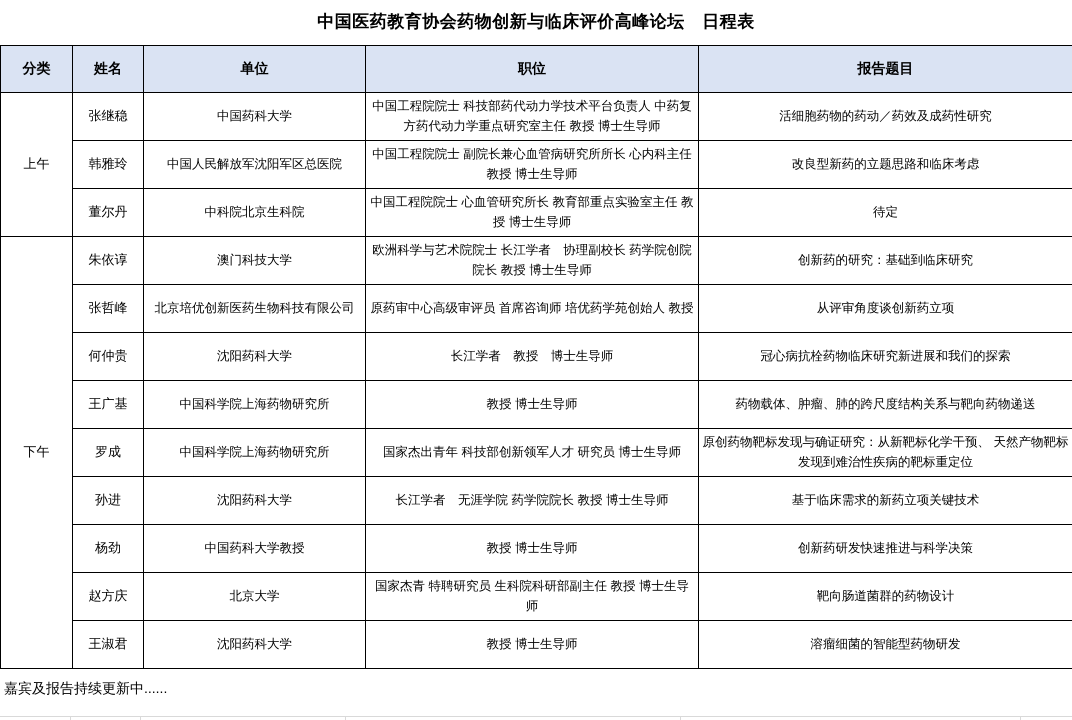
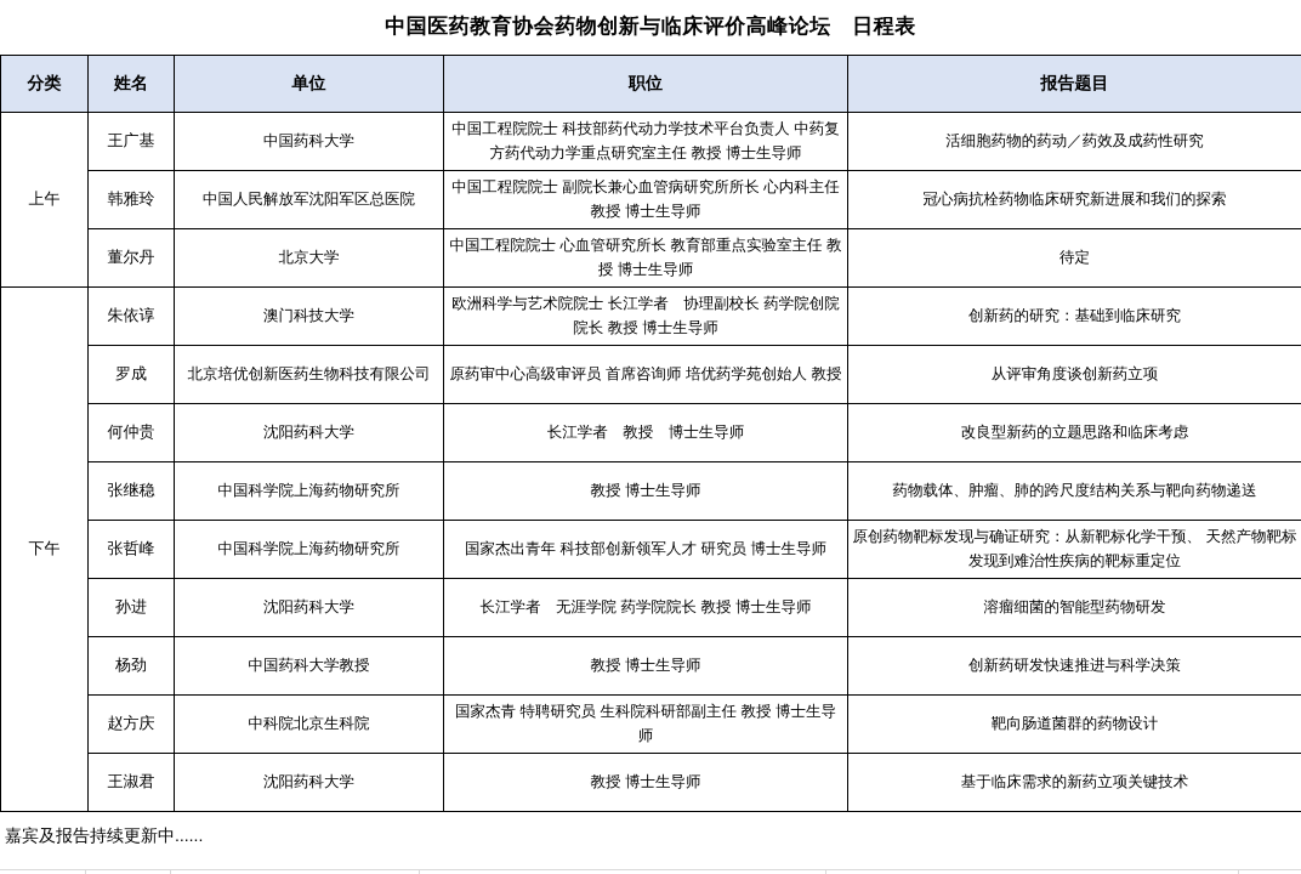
  中国医药教育协会药物创新与临床评价高峰论坛 日程表
  分类	姓名	单位	职位	报告题目
- 上午	张继稳	中国药科大学	中国工程院院士 科技部药代动力学技术平台负责人 中药复方药代动力学重点研究室主任 教授 博士生导师	活细胞药物的药动／药效及成药性研究
+ 上午	王广基	中国药科大学	中国工程院院士 科技部药代动力学技术平台负责人 中药复方药代动力学重点研究室主任 教授 博士生导师	活细胞药物的药动／药效及成药性研究
- 韩雅玲	中国人民解放军沈阳军区总医院	中国工程院院士 副院长兼心血管病研究所所长 心内科主任 教授 博士生导师	改良型新药的立题思路和临床考虑
+ 韩雅玲	中国人民解放军沈阳军区总医院	中国工程院院士 副院长兼心血管病研究所所长 心内科主任 教授 博士生导师	冠心病抗栓药物临床研究新进展和我们的探索
- 董尔丹	中科院北京生科院	中国工程院院士 心血管研究所长 教育部重点实验室主任 教授 博士生导师	待定
+ 董尔丹	北京大学	中国工程院院士 心血管研究所长 教育部重点实验室主任 教授 博士生导师	待定
  下午	朱依谆	澳门科技大学	欧洲科学与艺术院院士 长江学者 协理副校长 药学院创院院长 教授 博士生导师	创新药的研究：基础到临床研究
- 张哲峰	北京培优创新医药生物科技有限公司	原药审中心高级审评员 首席咨询师 培优药学苑创始人 教授	从评审角度谈创新药立项
+ 罗成	北京培优创新医药生物科技有限公司	原药审中心高级审评员 首席咨询师 培优药学苑创始人 教授	从评审角度谈创新药立项
- 何仲贵	沈阳药科大学	长江学者 教授 博士生导师	冠心病抗栓药物临床研究新进展和我们的探索
+ 何仲贵	沈阳药科大学	长江学者 教授 博士生导师	改良型新药的立题思路和临床考虑
- 王广基	中国科学院上海药物研究所	教授 博士生导师	药物载体、肿瘤、肺的跨尺度结构关系与靶向药物递送
+ 张继稳	中国科学院上海药物研究所	教授 博士生导师	药物载体、肿瘤、肺的跨尺度结构关系与靶向药物递送
- 罗成	中国科学院上海药物研究所	国家杰出青年 科技部创新领军人才 研究员 博士生导师	原创药物靶标发现与确证研究：从新靶标化学干预、 天然产物靶标发现到难治性疾病的靶标重定位
+ 张哲峰	中国科学院上海药物研究所	国家杰出青年 科技部创新领军人才 研究员 博士生导师	原创药物靶标发现与确证研究：从新靶标化学干预、 天然产物靶标发现到难治性疾病的靶标重定位
- 孙进	沈阳药科大学	长江学者 无涯学院 药学院院长 教授 博士生导师	基于临床需求的新药立项关键技术
+ 孙进	沈阳药科大学	长江学者 无涯学院 药学院院长 教授 博士生导师	溶瘤细菌的智能型药物研发
  杨劲	中国药科大学教授	教授 博士生导师	创新药研发快速推进与科学决策
- 赵方庆	北京大学	国家杰青 特聘研究员 生科院科研部副主任 教授 博士生导师	靶向肠道菌群的药物设计
+ 赵方庆	中科院北京生科院	国家杰青 特聘研究员 生科院科研部副主任 教授 博士生导师	靶向肠道菌群的药物设计
- 王淑君	沈阳药科大学	教授 博士生导师	溶瘤细菌的智能型药物研发
+ 王淑君	沈阳药科大学	教授 博士生导师	基于临床需求的新药立项关键技术
  嘉宾及报告持续更新中......
